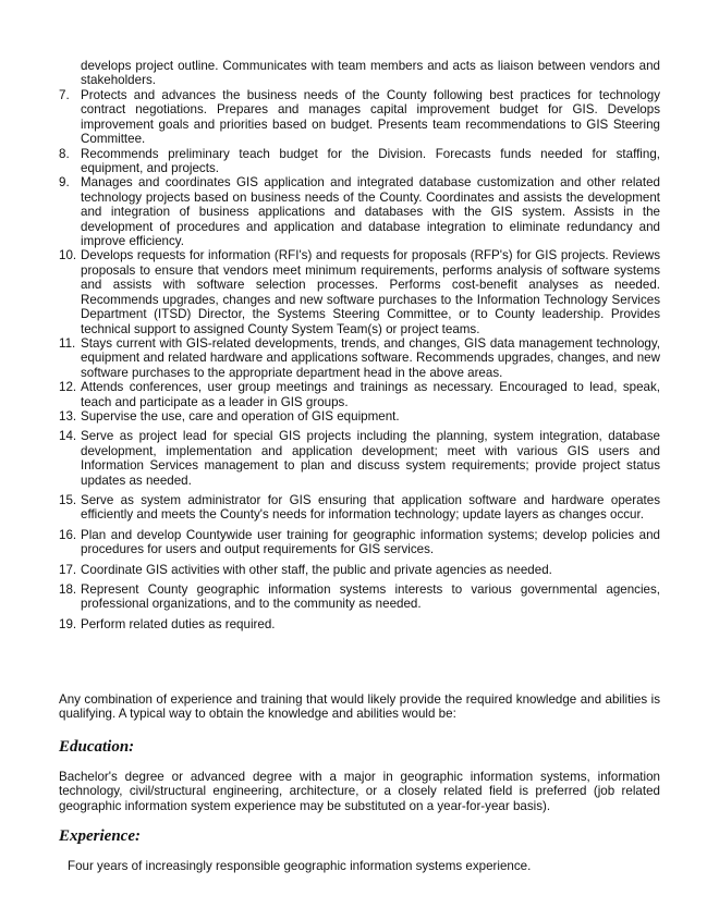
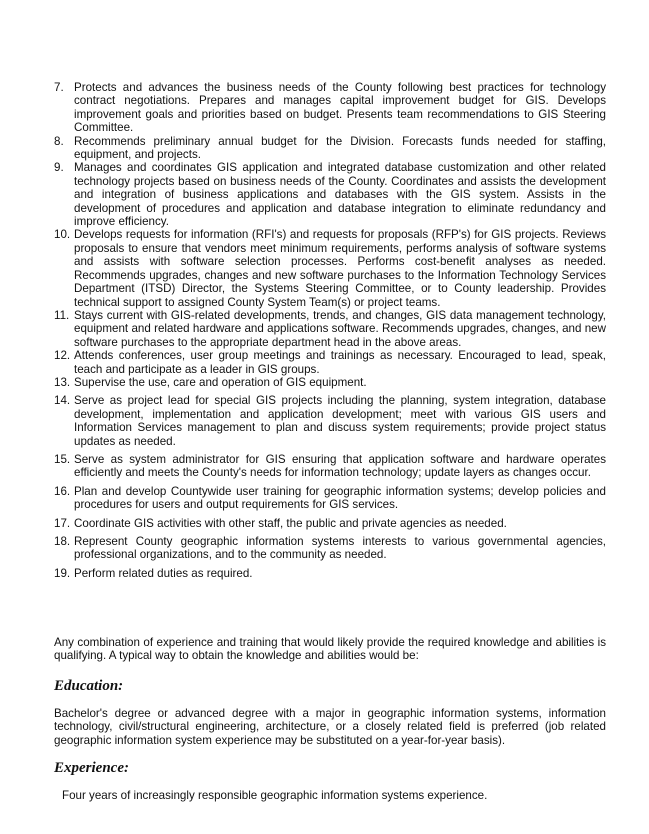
- develops project outline. Communicates with team members and acts as liaison between vendors and stakeholders.
  7.
  Protects and advances the business needs of the County following best practices for technology contract negotiations. Prepares and manages capital improvement budget for GIS. Develops improvement goals and priorities based on budget. Presents team recommendations to GIS Steering Committee.
  8.
- Recommends preliminary teach budget for the Division. Forecasts funds needed for staffing, equipment, and projects.
+ Recommends preliminary annual budget for the Division. Forecasts funds needed for staffing, equipment, and projects.
  9.
  Manages and coordinates GIS application and integrated database customization and other related technology projects based on business needs of the County. Coordinates and assists the development and integration of business applications and databases with the GIS system. Assists in the development of procedures and application and database integration to eliminate redundancy and improve efficiency.
  10.
  Develops requests for information (RFI's) and requests for proposals (RFP's) for GIS projects. Reviews proposals to ensure that vendors meet minimum requirements, performs analysis of software systems and assists with software selection processes. Performs cost-benefit analyses as needed. Recommends upgrades, changes and new software purchases to the Information Technology Services Department (ITSD) Director, the Systems Steering Committee, or to County leadership. Provides technical support to assigned County System Team(s) or project teams.
  11.
  Stays current with GIS-related developments, trends, and changes, GIS data management technology, equipment and related hardware and applications software. Recommends upgrades, changes, and new software purchases to the appropriate department head in the above areas.
  12.
  Attends conferences, user group meetings and trainings as necessary. Encouraged to lead, speak, teach and participate as a leader in GIS groups.
  13.
  Supervise the use, care and operation of GIS equipment.
  14.
  Serve as project lead for special GIS projects including the planning, system integration, database development, implementation and application development; meet with various GIS users and Information Services management to plan and discuss system requirements; provide project status updates as needed.
  15.
  Serve as system administrator for GIS ensuring that application software and hardware operates efficiently and meets the County's needs for information technology; update layers as changes occur.
  16.
  Plan and develop Countywide user training for geographic information systems; develop policies and procedures for users and output requirements for GIS services.
  17.
  Coordinate GIS activities with other staff, the public and private agencies as needed.
  18.
  Represent County geographic information systems interests to various governmental agencies, professional organizations, and to the community as needed.
  19.
  Perform related duties as required.
  Any combination of experience and training that would likely provide the required knowledge and abilities is qualifying. A typical way to obtain the knowledge and abilities would be:
  Education:
  Bachelor's degree or advanced degree with a major in geographic information systems, information technology, civil/structural engineering, architecture, or a closely related field is preferred (job related geographic information system experience may be substituted on a year-for-year basis).
  Experience:
  Four years of increasingly responsible geographic information systems experience.
